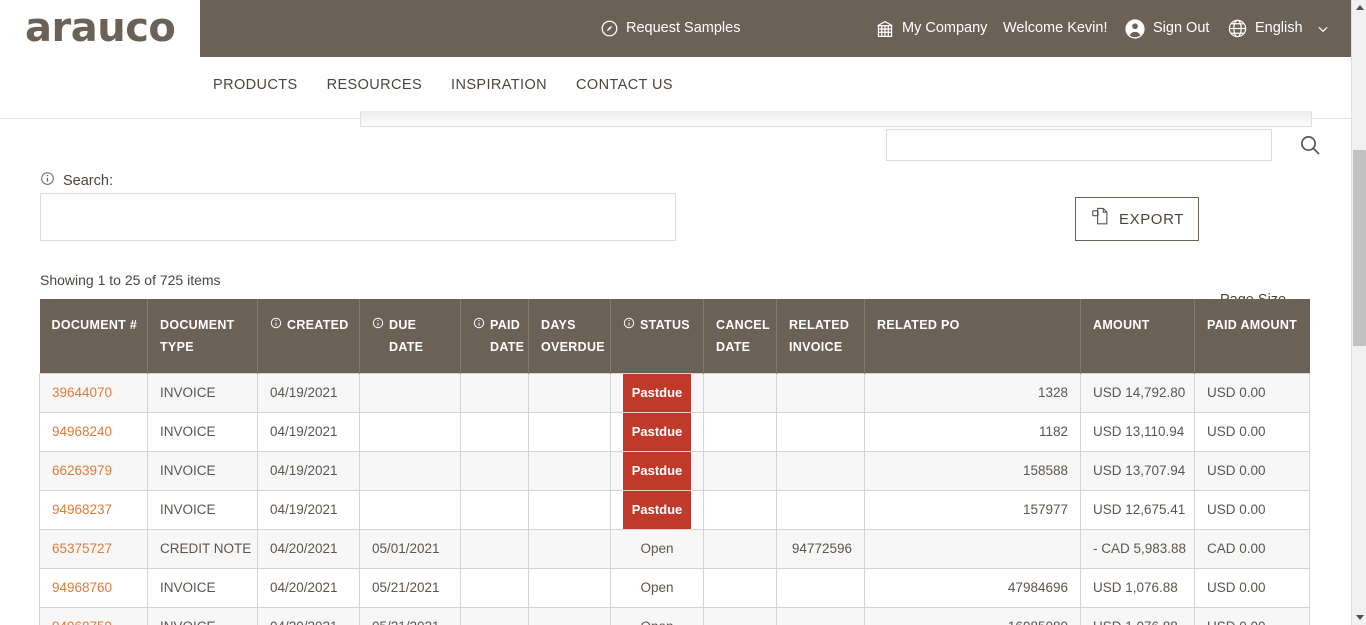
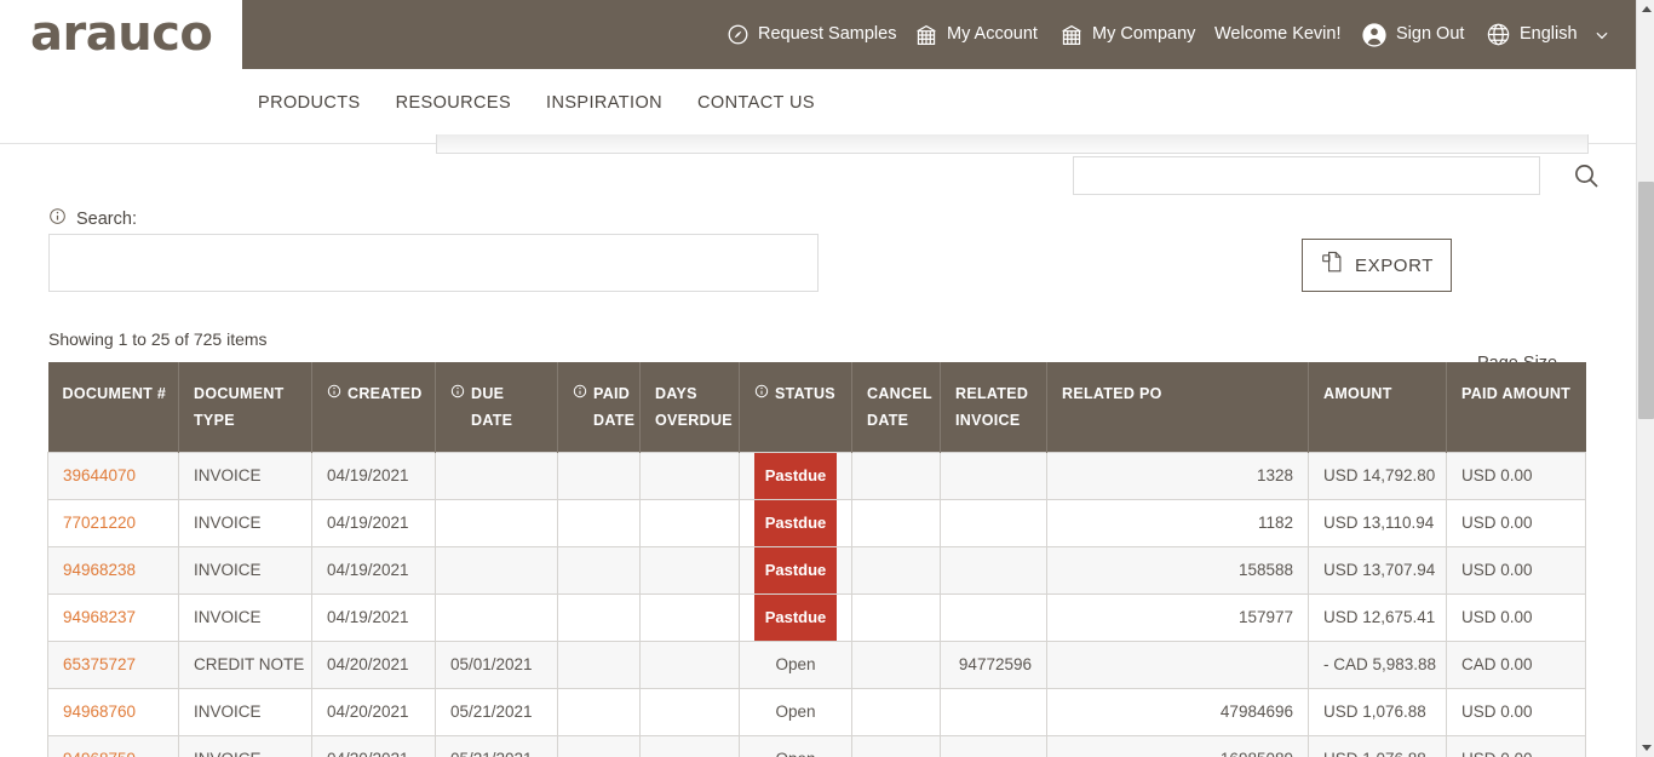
  arauco
  Request Samples
+ My Account
  My Company
  Welcome Kevin!
  Sign Out
  English
  PRODUCTS
  RESOURCES
  INSPIRATION
  CONTACT US
  Search:
  EXPORT
  Showing 1 to 25 of 725 items
  DOCUMENT #	DOCUMENT TYPE	CREATED	DUE DATE	PAID DATE	DAYS OVERDUE	STATUS	CANCEL DATE	RELATED INVOICE	RELATED PO	AMOUNT	PAID AMOUNT
  39644070	INVOICE	04/19/2021				Pastdue			1328	USD 14,792.80	USD 0.00
- 94968240	INVOICE	04/19/2021				Pastdue			1182	USD 13,110.94	USD 0.00
+ 77021220	INVOICE	04/19/2021				Pastdue			1182	USD 13,110.94	USD 0.00
- 66263979	INVOICE	04/19/2021				Pastdue			158588	USD 13,707.94	USD 0.00
+ 94968238	INVOICE	04/19/2021				Pastdue			158588	USD 13,707.94	USD 0.00
  94968237	INVOICE	04/19/2021				Pastdue			157977	USD 12,675.41	USD 0.00
  65375727	CREDIT NOTE	04/20/2021	05/01/2021			Open		94772596		- CAD 5,983.88	CAD 0.00
  94968760	INVOICE	04/20/2021	05/21/2021			Open			47984696	USD 1,076.88	USD 0.00
